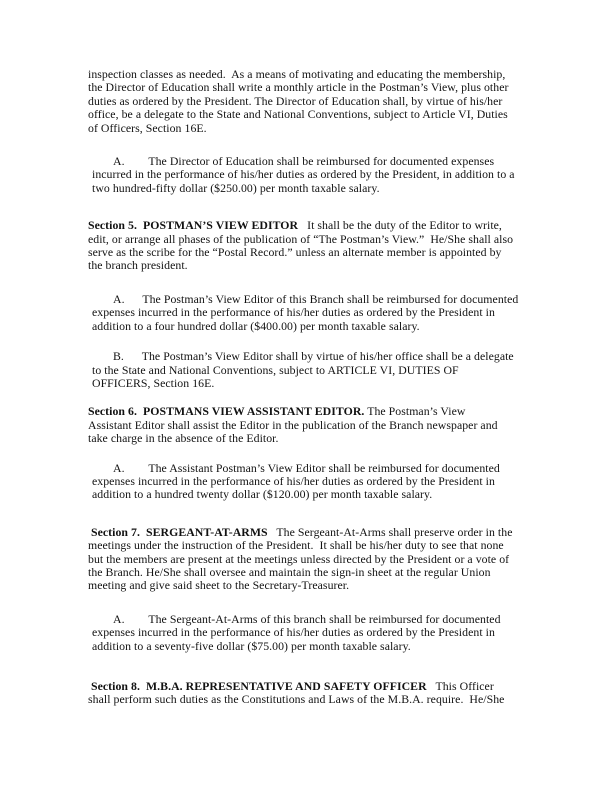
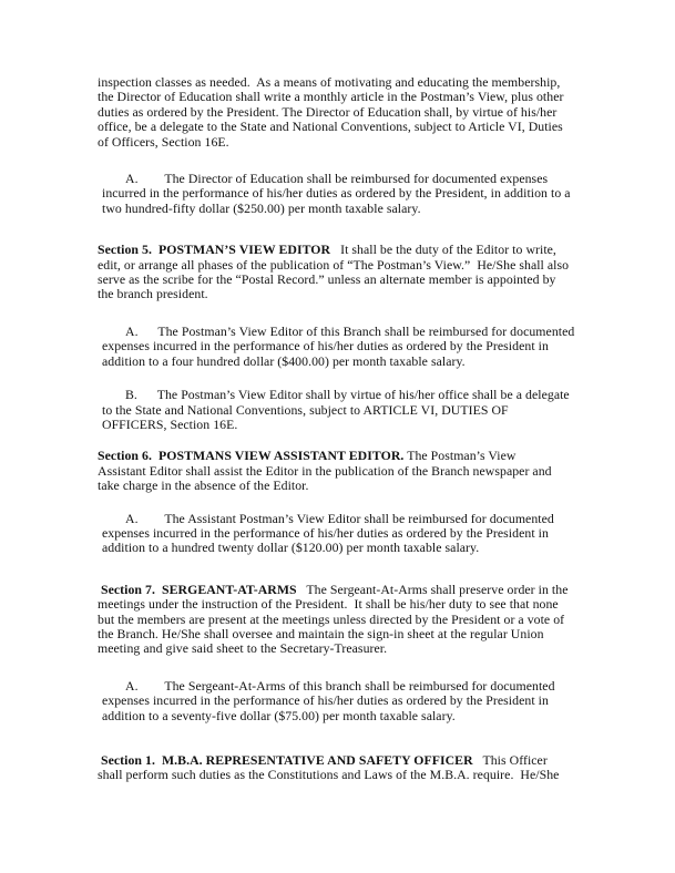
  inspection classes as needed. As a means of motivating and educating the membership,
  the Director of Education shall write a monthly article in the Postman’s View, plus other
  duties as ordered by the President. The Director of Education shall, by virtue of his/her
  office, be a delegate to the State and National Conventions, subject to Article VI, Duties
  of Officers, Section 16E.
  A. The Director of Education shall be reimbursed for documented expenses
  incurred in the performance of his/her duties as ordered by the President, in addition to a
  two hundred-fifty dollar ($250.00) per month taxable salary.
  Section 5. POSTMAN’S VIEW EDITOR It shall be the duty of the Editor to write,
  edit, or arrange all phases of the publication of “The Postman’s View.” He/She shall also
  serve as the scribe for the “Postal Record.” unless an alternate member is appointed by
  the branch president.
  A. The Postman’s View Editor of this Branch shall be reimbursed for documented
  expenses incurred in the performance of his/her duties as ordered by the President in
  addition to a four hundred dollar ($400.00) per month taxable salary.
  B. The Postman’s View Editor shall by virtue of his/her office shall be a delegate
  to the State and National Conventions, subject to ARTICLE VI, DUTIES OF
  OFFICERS, Section 16E.
  Section 6. POSTMANS VIEW ASSISTANT EDITOR. The Postman’s View
  Assistant Editor shall assist the Editor in the publication of the Branch newspaper and
  take charge in the absence of the Editor.
  A. The Assistant Postman’s View Editor shall be reimbursed for documented
  expenses incurred in the performance of his/her duties as ordered by the President in
  addition to a hundred twenty dollar ($120.00) per month taxable salary.
  Section 7. SERGEANT-AT-ARMS The Sergeant-At-Arms shall preserve order in the
  meetings under the instruction of the President. It shall be his/her duty to see that none
  but the members are present at the meetings unless directed by the President or a vote of
  the Branch. He/She shall oversee and maintain the sign-in sheet at the regular Union
  meeting and give said sheet to the Secretary-Treasurer.
  A. The Sergeant-At-Arms of this branch shall be reimbursed for documented
  expenses incurred in the performance of his/her duties as ordered by the President in
  addition to a seventy-five dollar ($75.00) per month taxable salary.
- Section 8. M.B.A. REPRESENTATIVE AND SAFETY OFFICER This Officer
+ Section 1. M.B.A. REPRESENTATIVE AND SAFETY OFFICER This Officer
  shall perform such duties as the Constitutions and Laws of the M.B.A. require. He/She
